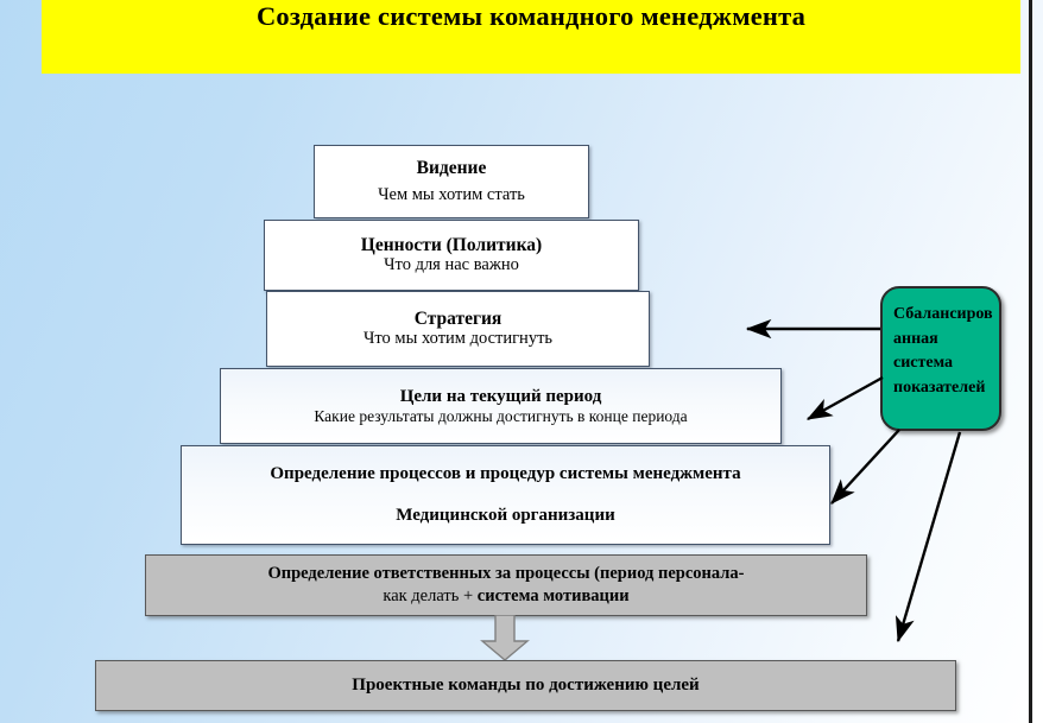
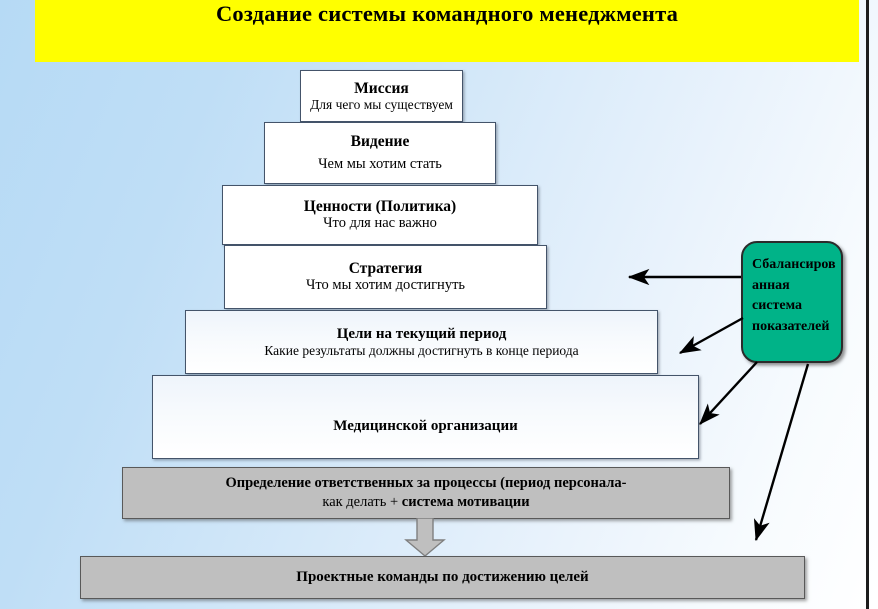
  Создание системы командного менеджмента
+ Миссия
+ Для чего мы существуем
  Видение
  Чем мы хотим стать
  Ценности (Политика)
  Что для нас важно
  Стратегия
  Что мы хотим достигнуть
  Цели на текущий период
  Какие результаты должны достигнуть в конце периода
- Определение процессов и процедур системы менеджмента
  Медицинской организации
  Определение ответственных за процессы (период персонала-
  как делать + система мотивации
  Проектные команды по достижению целей
  Сбалансиров
  анная
  система
  показателей
